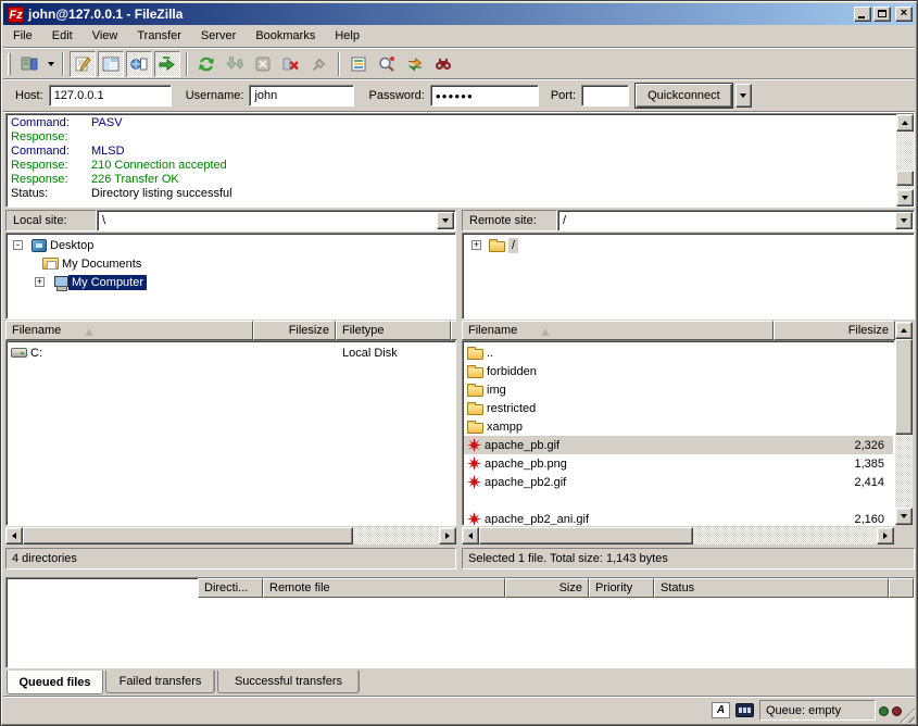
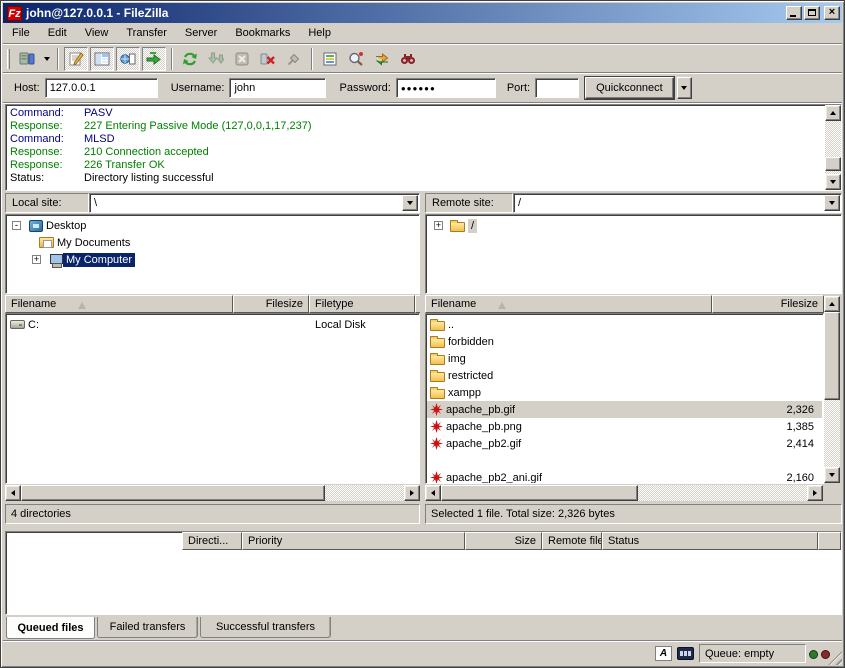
  Fz
  john@127.0.0.1 - FileZilla
  ×
  File
  Edit
  View
  Transfer
  Server
  Bookmarks
  Help
  Host:
  127.0.0.1
  Username:
  john
  Password:
  ●●●●●●
  Port:
  Quickconnect
  Command:
  PASV
  Response:
+ 227 Entering Passive Mode (127,0,0,1,17,237)
  Command:
  MLSD
  Response:
  210 Connection accepted
  Response:
  226 Transfer OK
  Status:
  Directory listing successful
  Local site:
  \
  Remote site:
  /
  -
  Desktop
  My Documents
  +
  My Computer
  +
  /
  Filename
  Filesize
  Filetype
  C:
  Local Disk
  Filename
  Filesize
  ..
  forbidden
  img
  restricted
  xampp
  apache_pb.gif
  2,326
  apache_pb.png
  1,385
  apache_pb2.gif
  2,414
  apache_pb2_ani.gif
  2,160
  4 directories
- Selected 1 file. Total size: 1,143 bytes
+ Selected 1 file. Total size: 2,326 bytes
  Directi...
- Remote file
+ Priority
  Size
- Priority
+ Remote file
  Status
  Queued files
  Failed transfers
  Successful transfers
  A
  Queue: empty
